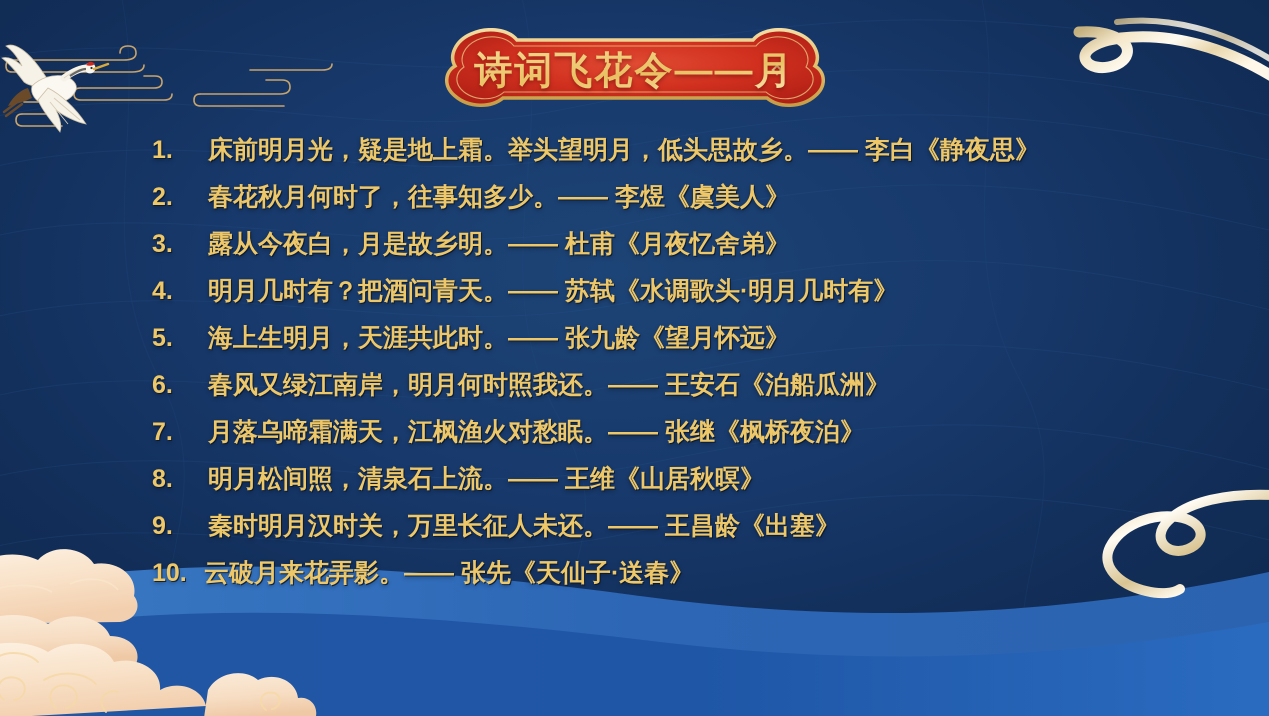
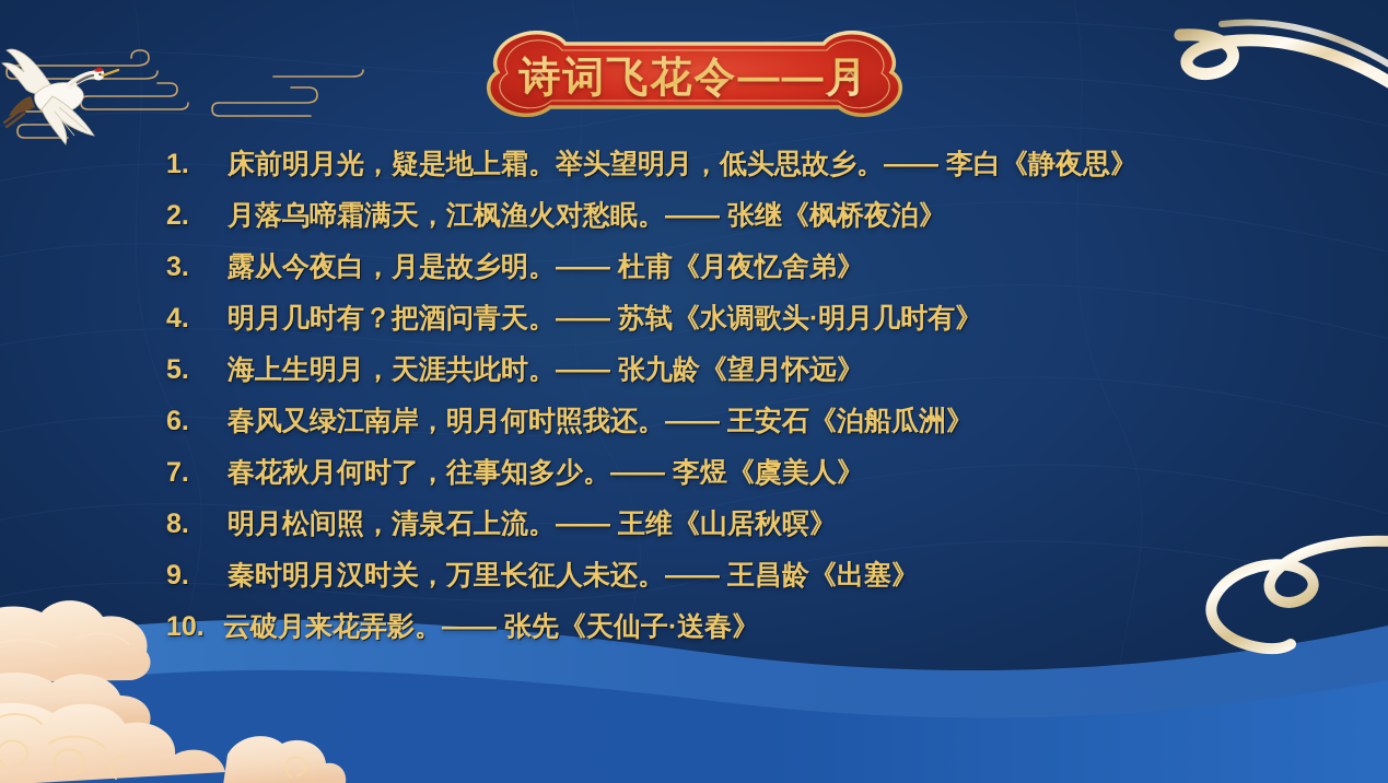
  诗词飞花令——月
  1.
  床前明月光，疑是地上霜。举头望明月，低头思故乡。—— 李白《静夜思》
  2.
- 春花秋月何时了，往事知多少。—— 李煜《虞美人》
+ 月落乌啼霜满天，江枫渔火对愁眠。—— 张继《枫桥夜泊》
  3.
  露从今夜白，月是故乡明。—— 杜甫《月夜忆舍弟》
  4.
  明月几时有？把酒问青天。—— 苏轼《水调歌头·明月几时有》
  5.
  海上生明月，天涯共此时。—— 张九龄《望月怀远》
  6.
  春风又绿江南岸，明月何时照我还。—— 王安石《泊船瓜洲》
  7.
- 月落乌啼霜满天，江枫渔火对愁眠。—— 张继《枫桥夜泊》
+ 春花秋月何时了，往事知多少。—— 李煜《虞美人》
  8.
  明月松间照，清泉石上流。—— 王维《山居秋暝》
  9.
  秦时明月汉时关，万里长征人未还。—— 王昌龄《出塞》
  10.
  云破月来花弄影。—— 张先《天仙子·送春》
